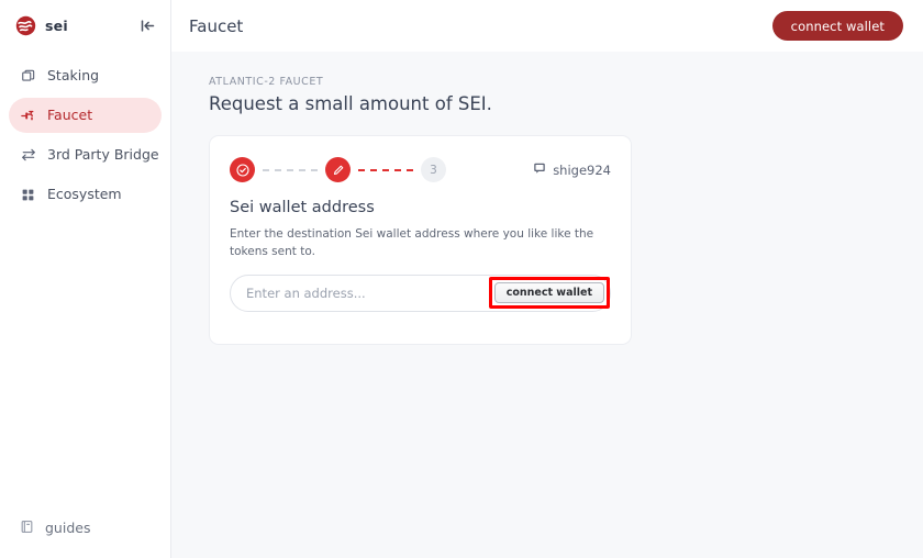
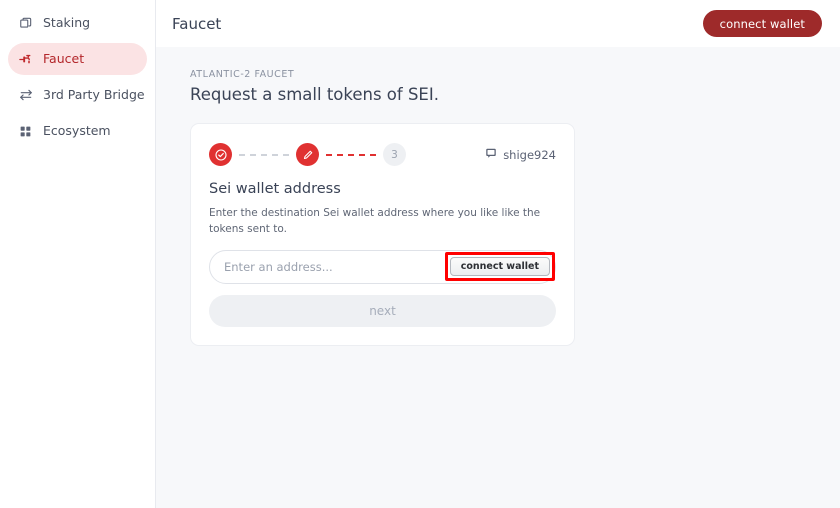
- sei
  Staking
  Faucet
  3rd Party Bridge
  Ecosystem
- guides
  Faucet
  connect wallet
  ATLANTIC-2 FAUCET
- Request a small amount of SEI.
+ Request a small tokens of SEI.
  3
  shige924
  Sei wallet address
  Enter the destination Sei wallet address where you like like the tokens sent to.
  Enter an address...
  connect wallet
+ next
